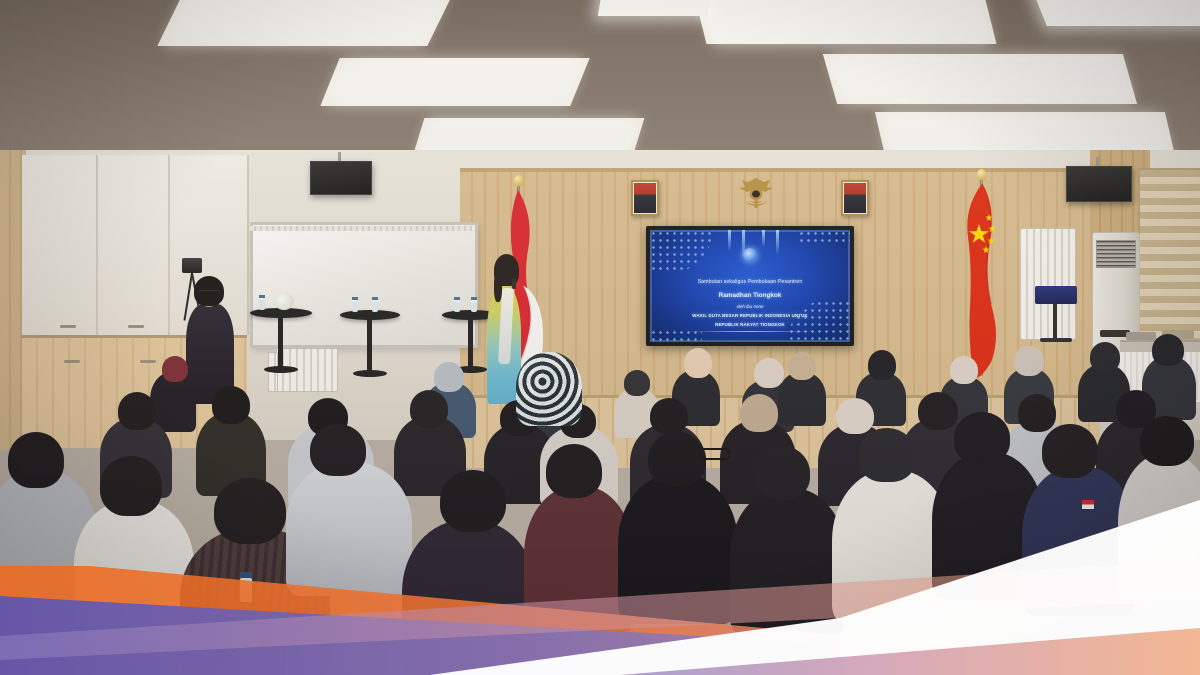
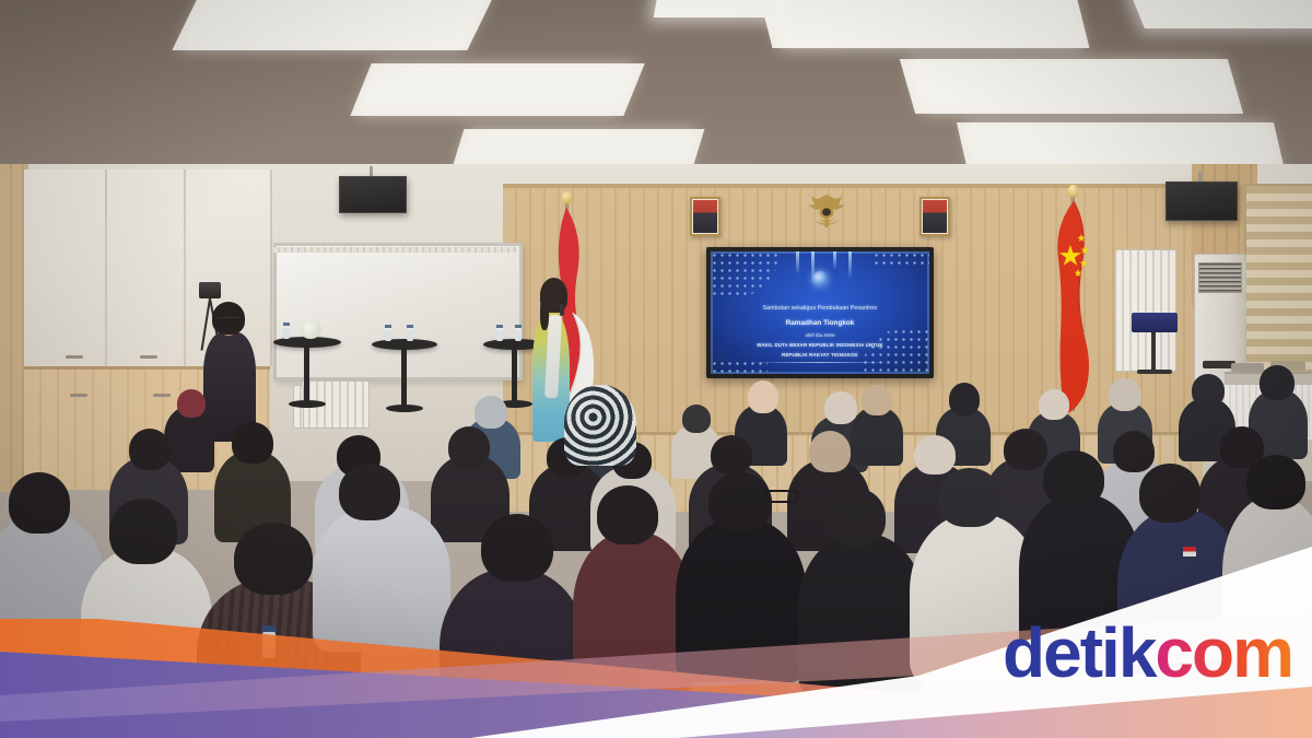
+ detik
+ com
